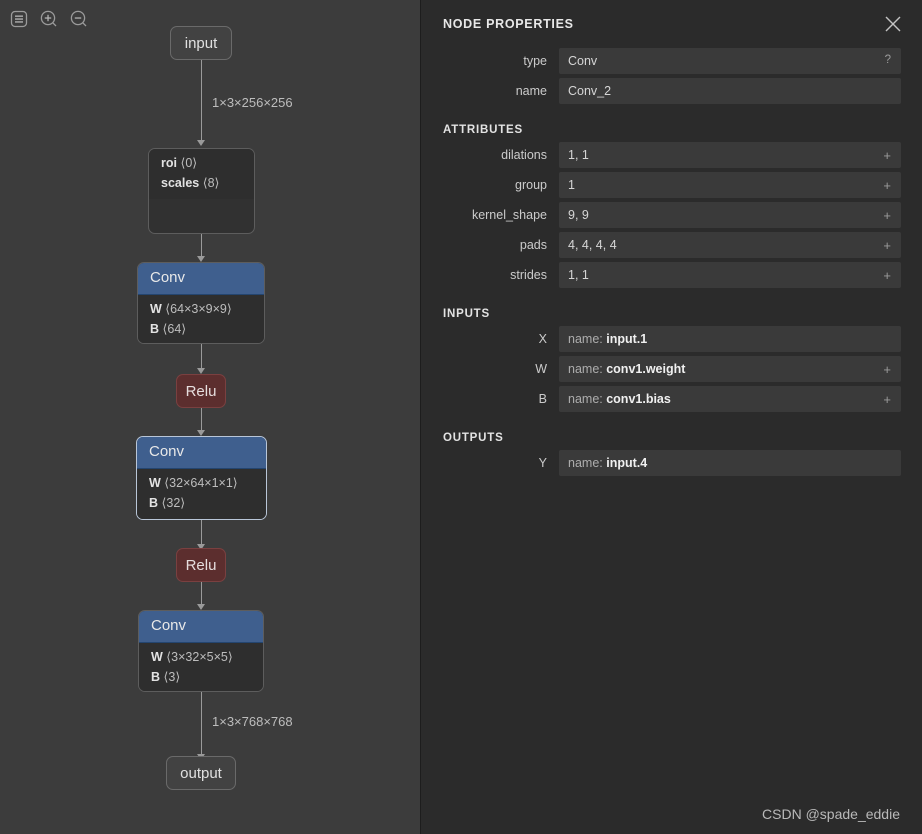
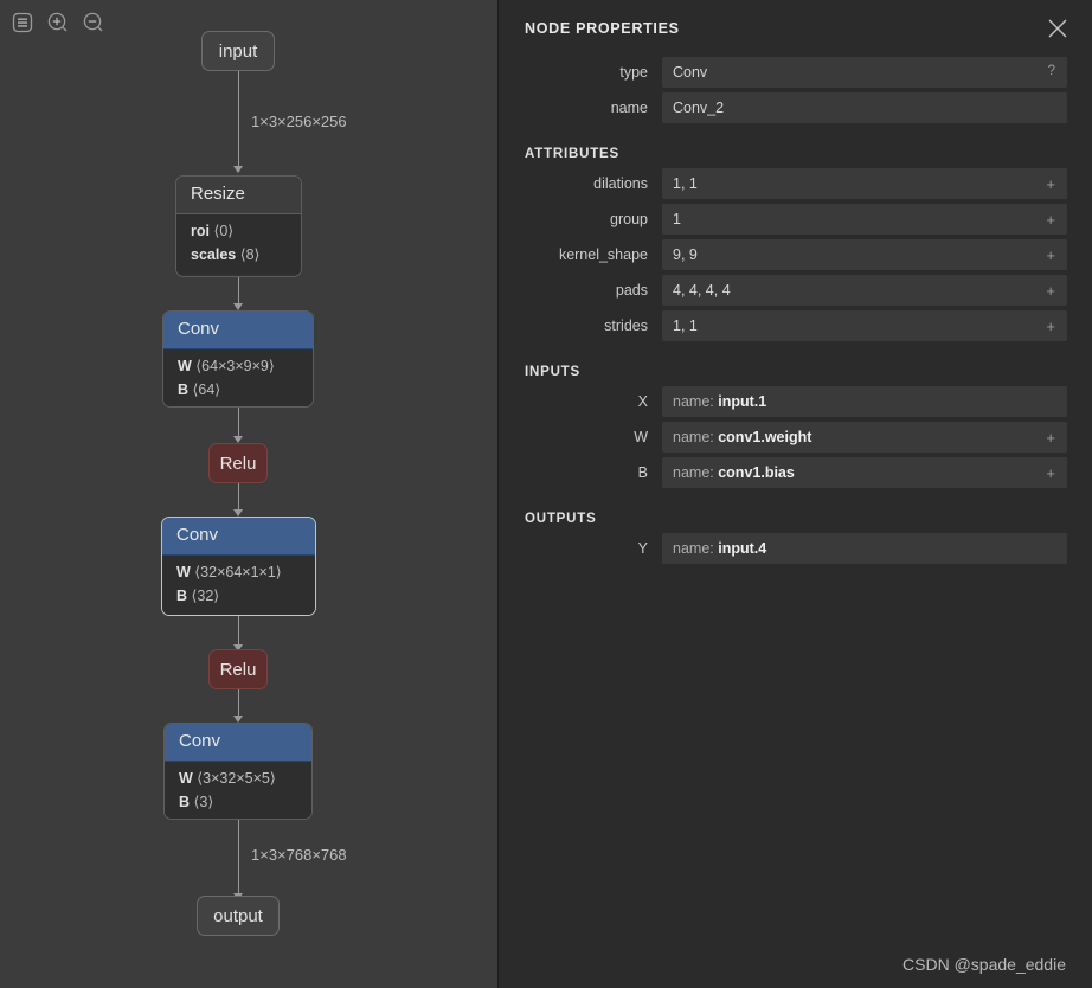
  input
  1×3×256×256
+ Resize
  roi ⟨0⟩
  scales ⟨8⟩
  Conv
  W ⟨64×3×9×9⟩
  B ⟨64⟩
  Relu
  Conv
  W ⟨32×64×1×1⟩
  B ⟨32⟩
  Relu
  Conv
  W ⟨3×32×5×5⟩
  B ⟨3⟩
  1×3×768×768
  output
  NODE PROPERTIES
  type
  Conv
  ?
  name
  Conv_2
  ATTRIBUTES
  dilations
  1, 1
  +
  group
  1
  +
  kernel_shape
  9, 9
  +
  pads
  4, 4, 4, 4
  +
  strides
  1, 1
  +
  INPUTS
  X
  name: input.1
  W
  name: conv1.weight
  +
  B
  name: conv1.bias
  +
  OUTPUTS
  Y
  name: input.4
  CSDN @spade_eddie
